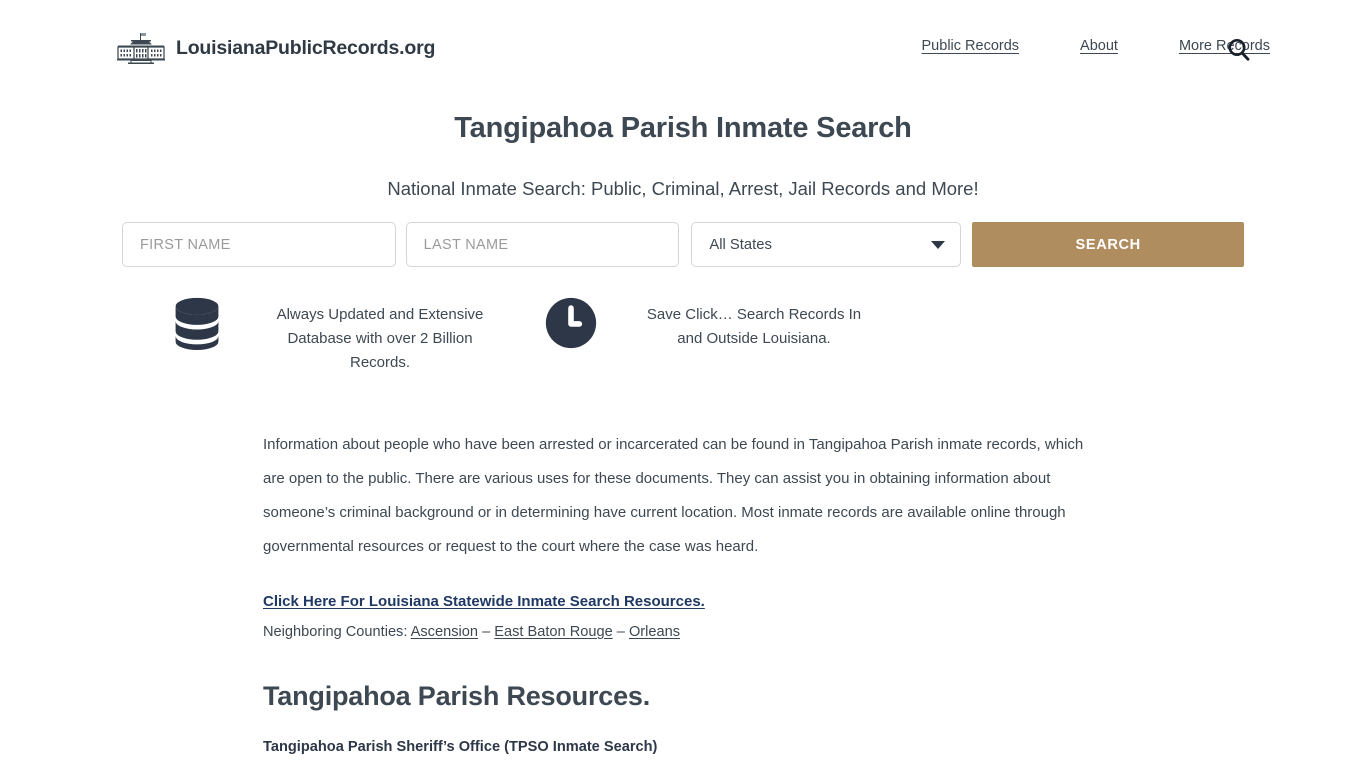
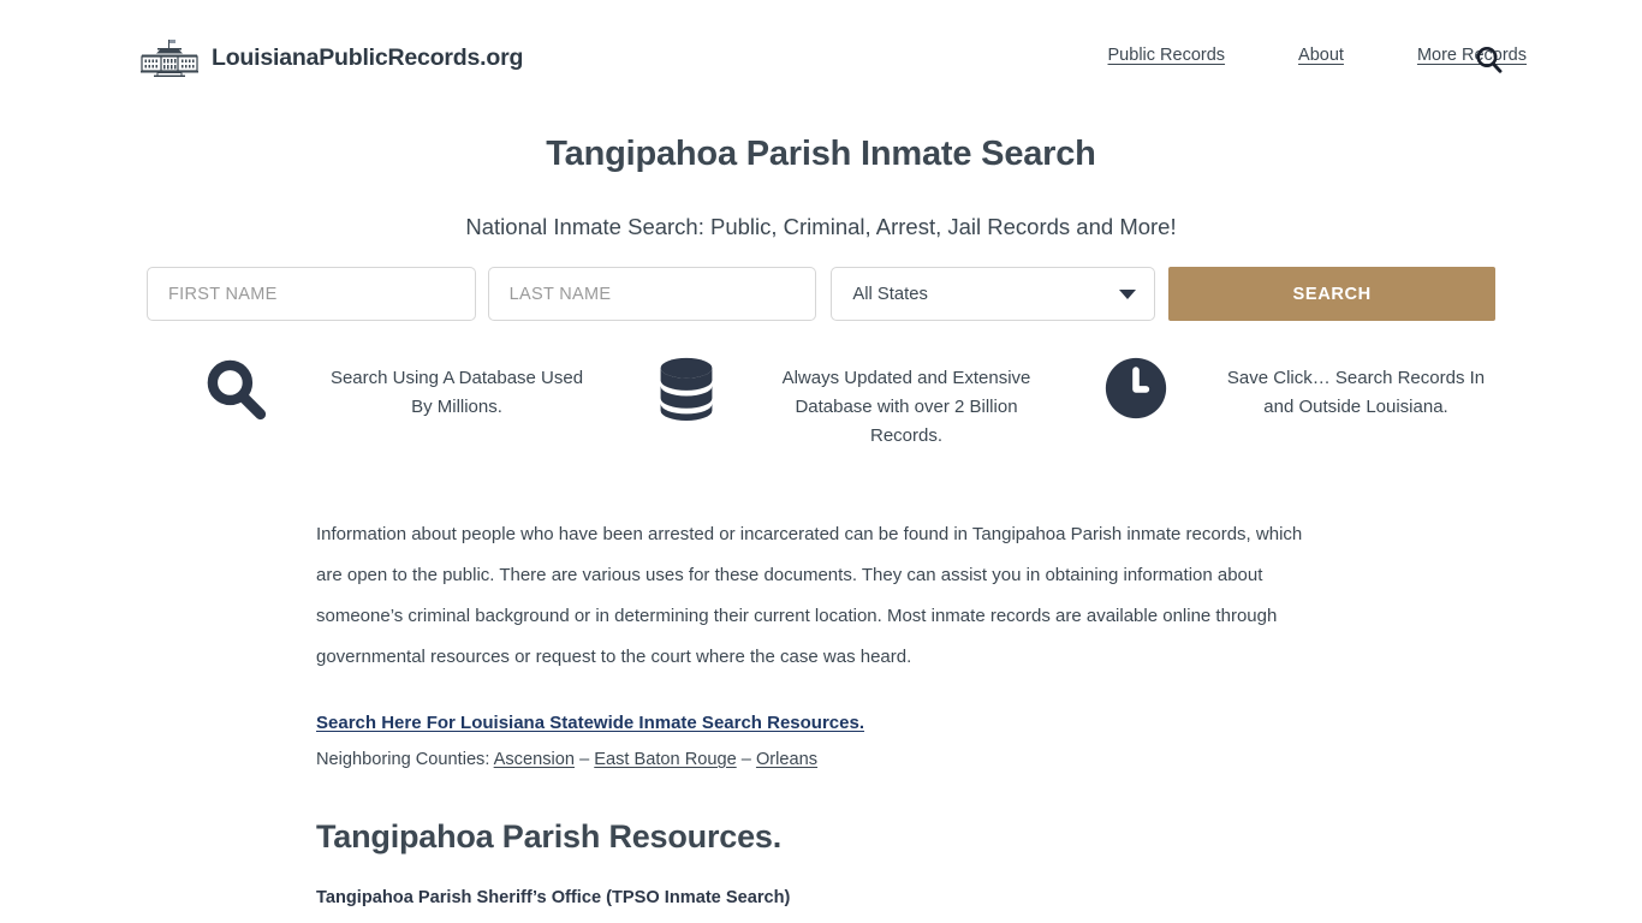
  LouisianaPublicRecords.org
  Public Records
  About
  More Rcords
  Tangipahoa Parish Inmate Search
  National Inmate Search: Public, Criminal, Arrest, Jail Records and More!
  FIRST NAME
  LAST NAME
  All States
  SEARCH
+ Search Using A Database Used By Millions.
  Always Updated and Extensive Database with over 2 Billion Records.
  Save Click… Search Records In and Outside Louisiana.
- Information about people who have been arrested or incarcerated can be found in Tangipahoa Parish inmate records, which are open to the public. There are various uses for these documents. They can assist you in obtaining information about someone’s criminal background or in determining have current location. Most inmate records are available online through governmental resources or request to the court where the case was heard.
+ Information about people who have been arrested or incarcerated can be found in Tangipahoa Parish inmate records, which are open to the public. There are various uses for these documents. They can assist you in obtaining information about someone’s criminal background or in determining their current location. Most inmate records are available online through governmental resources or request to the court where the case was heard.
- Click Here For Louisiana Statewide Inmate Search Resources.
+ Search Here For Louisiana Statewide Inmate Search Resources.
  Neighboring Counties: Ascension – East Baton Rouge – Orleans
  Tangipahoa Parish Resources.
  Tangipahoa Parish Sheriff’s Office (TPSO Inmate Search)
